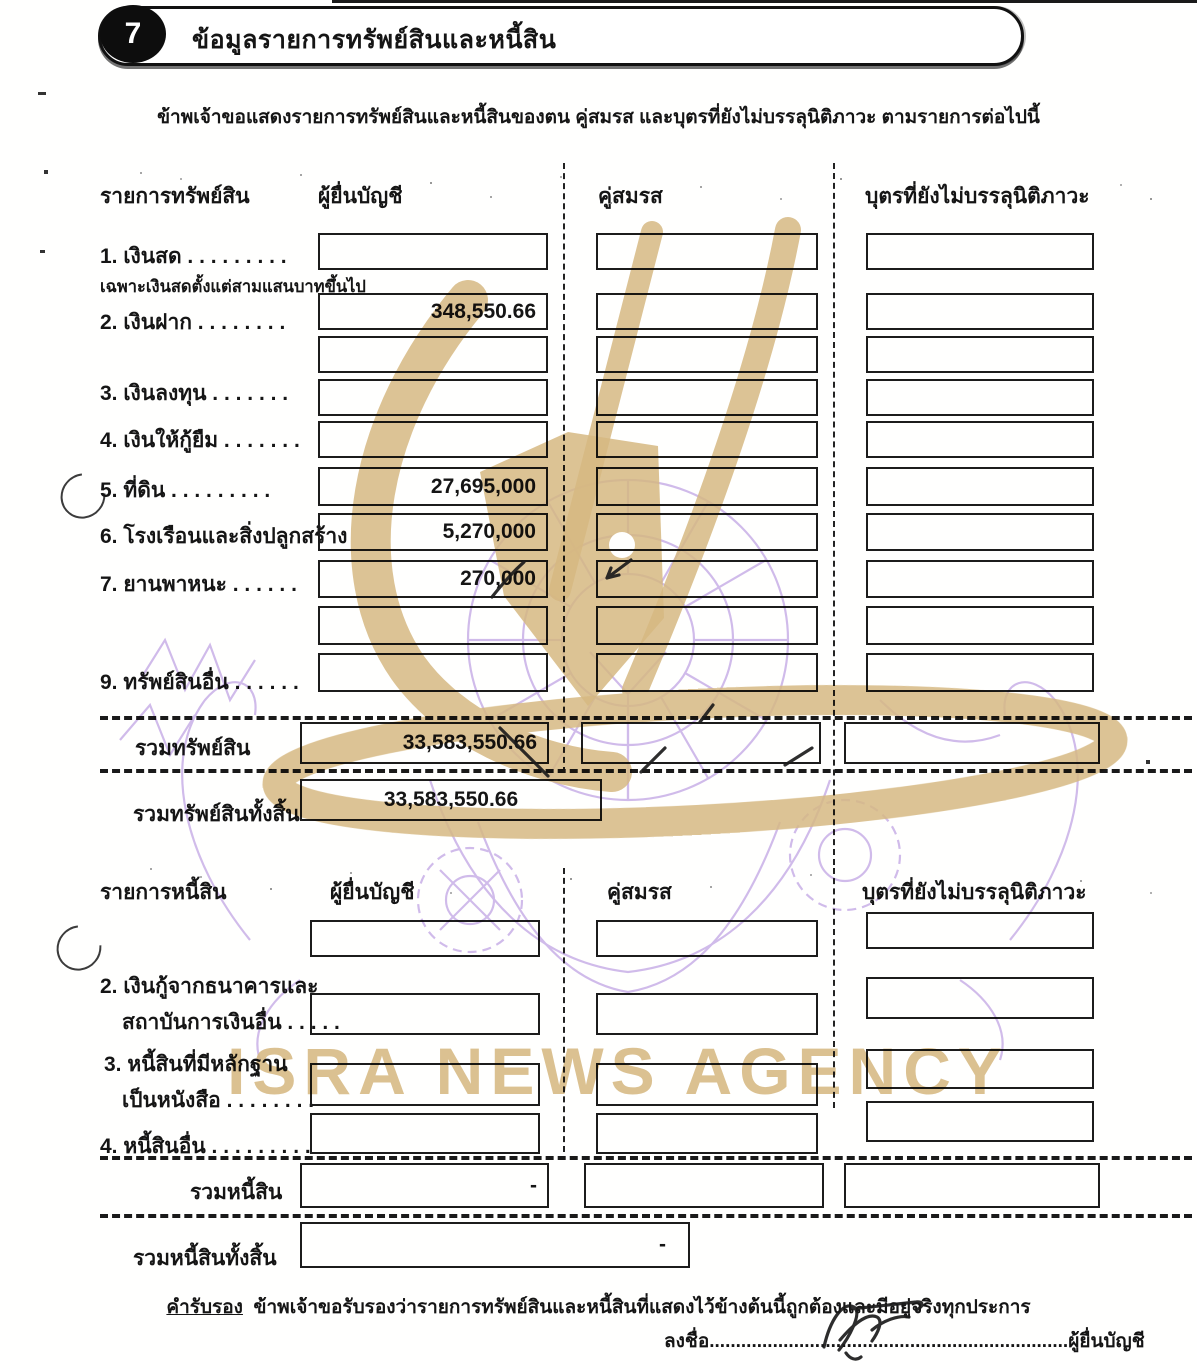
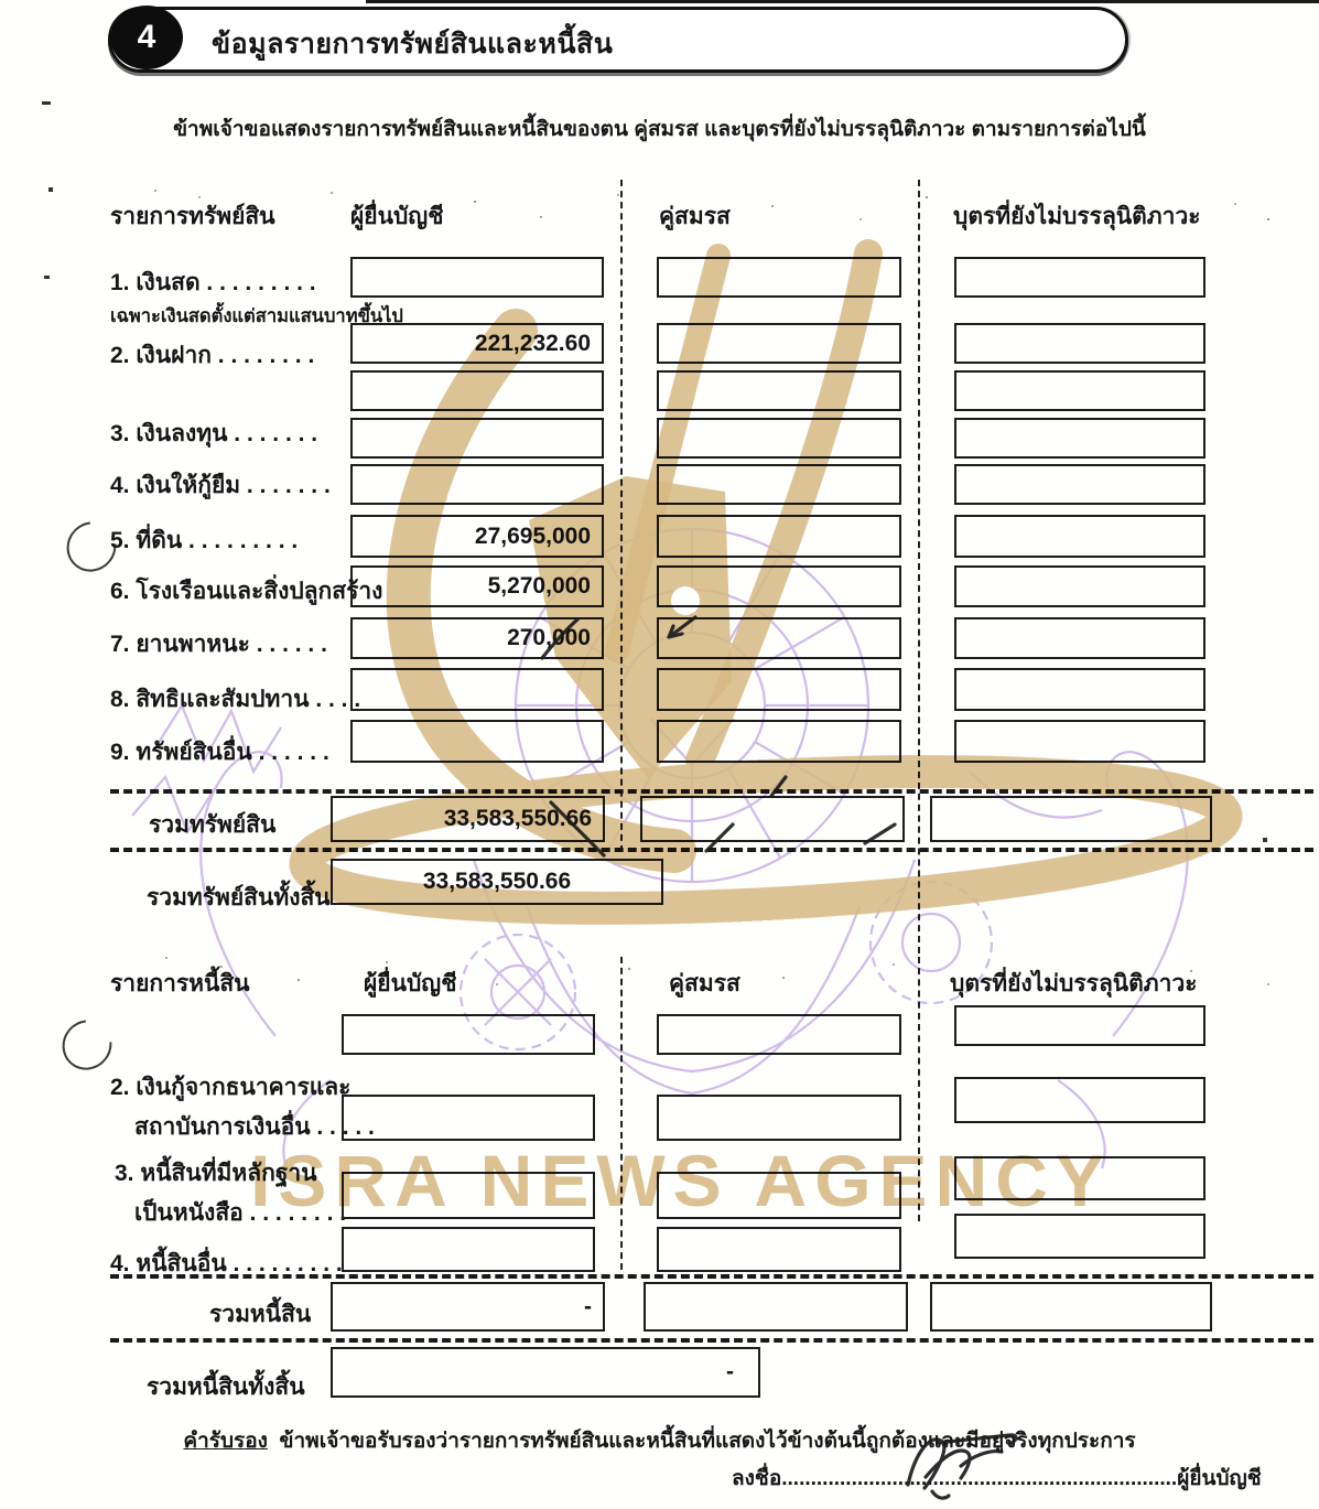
- 7
+ 4
  ข้อมูลรายการทรัพย์สินและหนี้สิน
  ข้าพเจ้าขอแสดงรายการทรัพย์สินและหนี้สินของตน คู่สมรส และบุตรที่ยังไม่บรรลุนิติภาวะ ตามรายการต่อไปนี้
  รายการทรัพย์สิน
  ผู้ยื่นบัญชี
  คู่สมรส
  บุตรที่ยังไม่บรรลุนิติภาวะ
  1. เงินสด . . . . . . . . .
  เฉพาะเงินสดตั้งแต่สามแสนบาทขึ้นไป
  2. เงินฝาก . . . . . . . .
  3. เงินลงทุน . . . . . . .
  4. เงินให้กู้ยืม . . . . . . .
  5. ที่ดิน . . . . . . . . .
  6. โรงเรือนและสิ่งปลูกสร้าง
  7. ยานพาหนะ . . . . . .
+ 8. สิทธิและสัมปทาน . . . .
  9. ทรัพย์สินอื่น . . . . . .
- 348,550.66
+ 221,232.60
  27,695,000
  5,270,000
  270,00
  รวมทรัพย์สิน
  33,583,550.66
  รวมทรัพย์สินทั้งสิ้น
  33,583,550.66
  รายการหนี้สิน
  ผู้ยื่นบัญชี
  คู่สมรส
  บุตรที่ยังไม่บรรลุนิติภาวะ
  2. เงินกู้จากธนาคารและ
  สถาบันการเงินอื่น . . . . .
  3. หนี้สินที่มีหลักฐาน
  เป็นหนังสือ . . . . . . . .
  4. หนี้สินอื่น . . . . . . . . .
  รวมหนี้สิน
  -
  รวมหนี้สินทั้งสิ้น
  -
  คำรับรอง ข้าพเจ้าขอรับรองว่ารายการทรัพย์สินและหนี้สินที่แสดงไว้ข้างต้นนี้ถูกต้องมีอยู่จริงทุกประการ
  ลงชื่อ...................................................................ผู้ยื่นบัญชี
  ISRA NEWS AGENCY
